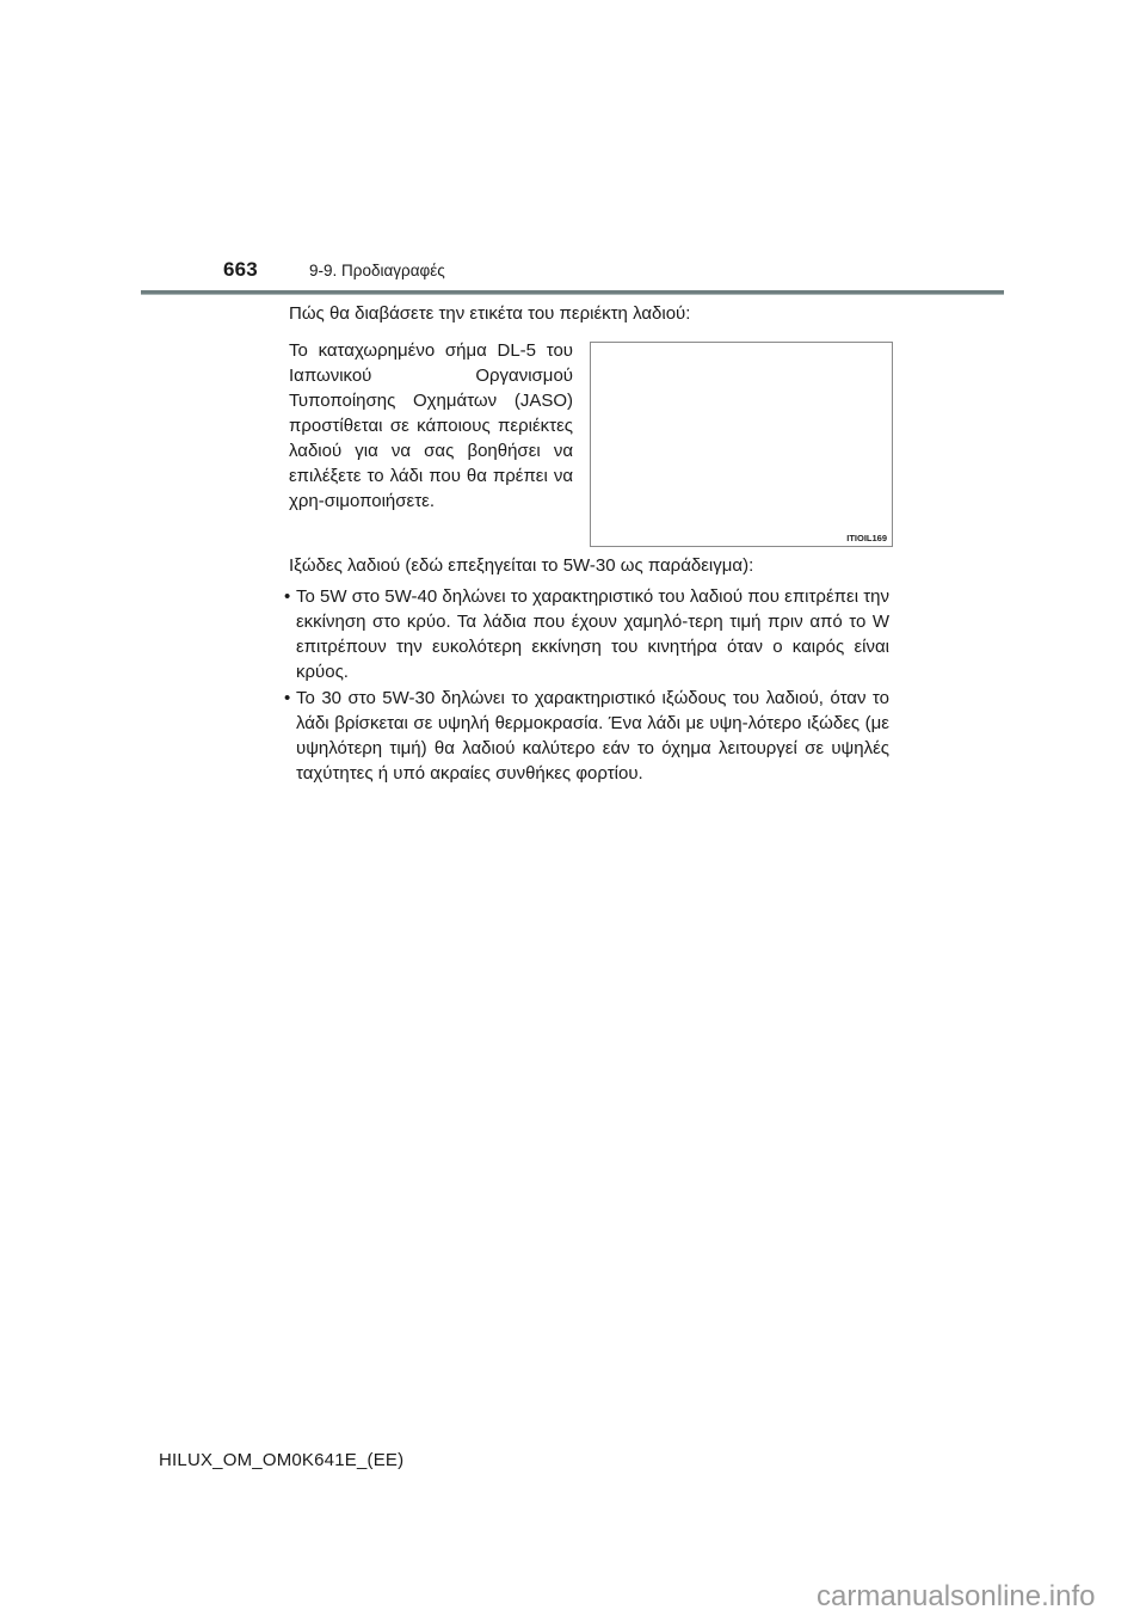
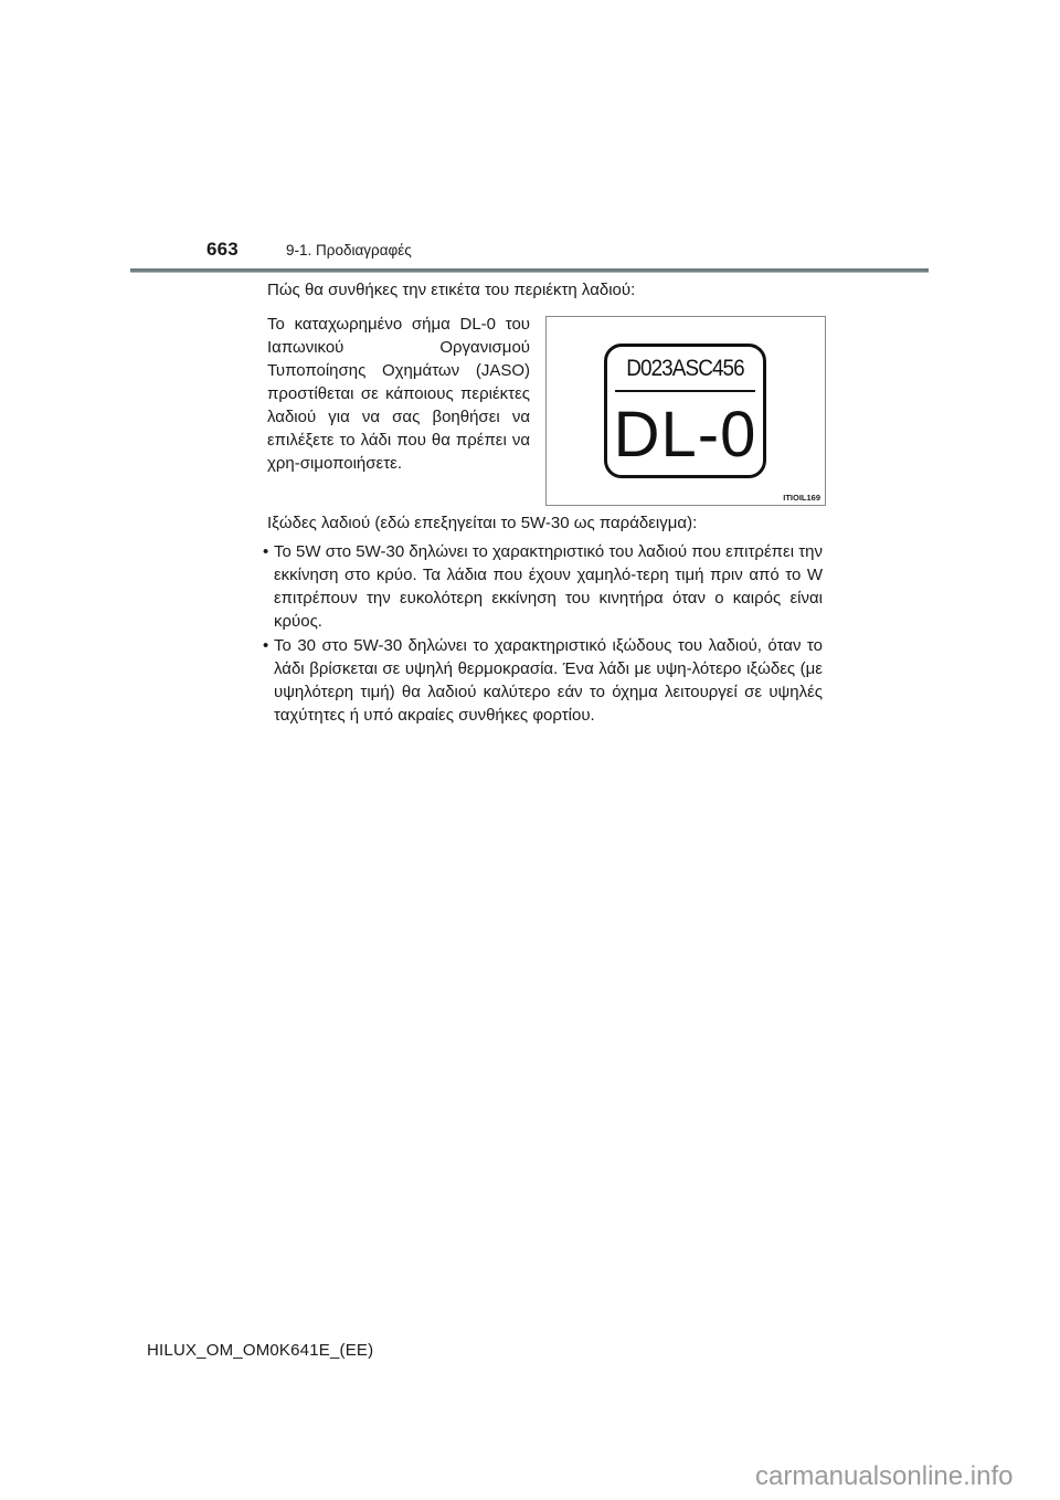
  663
- 9-9. Προδιαγραφές
+ 9-1. Προδιαγραφές
- Πώς θα διαβάσετε την ετικέτα του περιέκτη λαδιού:
+ Πώς θα συνθήκες την ετικέτα του περιέκτη λαδιού:
- Το καταχωρημένο σήμα DL-5 του Ιαπωνικού Οργανισμού Τυποποίησης Οχημάτων (JASO) προστίθεται σε κάποιους περιέκτες λαδιού για να σας βοηθήσει να επιλέξετε το λάδι που θα πρέπει να χρη-σιμοποιήσετε.
+ Το καταχωρημένο σήμα DL-0 του Ιαπωνικού Οργανισμού Τυποποίησης Οχημάτων (JASO) προστίθεται σε κάποιους περιέκτες λαδιού για να σας βοηθήσει να επιλέξετε το λάδι που θα πρέπει να χρη-σιμοποιήσετε.
+ D023ASC456
+ DL-0
  ITIOIL169
  Ιξώδες λαδιού (εδώ επεξηγείται το 5W-30 ως παράδειγμα):
  •
- Το 5W στο 5W-40 δηλώνει το χαρακτηριστικό του λαδιού που επιτρέπει την εκκίνηση στο κρύο. Τα λάδια που έχουν χαμηλό-τερη τιμή πριν από το W επιτρέπουν την ευκολότερη εκκίνηση του κινητήρα όταν ο καιρός είναι κρύος.
+ Το 5W στο 5W-30 δηλώνει το χαρακτηριστικό του λαδιού που επιτρέπει την εκκίνηση στο κρύο. Τα λάδια που έχουν χαμηλό-τερη τιμή πριν από το W επιτρέπουν την ευκολότερη εκκίνηση του κινητήρα όταν ο καιρός είναι κρύος.
  •
  Το 30 στο 5W-30 δηλώνει το χαρακτηριστικό ιξώδους του λαδιού, όταν το λάδι βρίσκεται σε υψηλή θερμοκρασία. Ένα λάδι με υψη-λότερο ιξώδες (με υψηλότερη τιμή) θα λαδιού καλύτερο εάν το όχημα λειτουργεί σε υψηλές ταχύτητες ή υπό ακραίες συνθήκες φορτίου.
  HILUX_OM_OM0K641E_(EE)
  carmanualsonline.info
